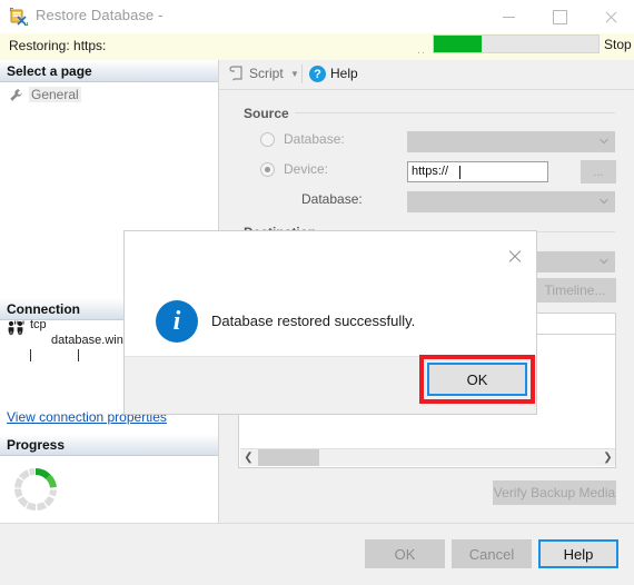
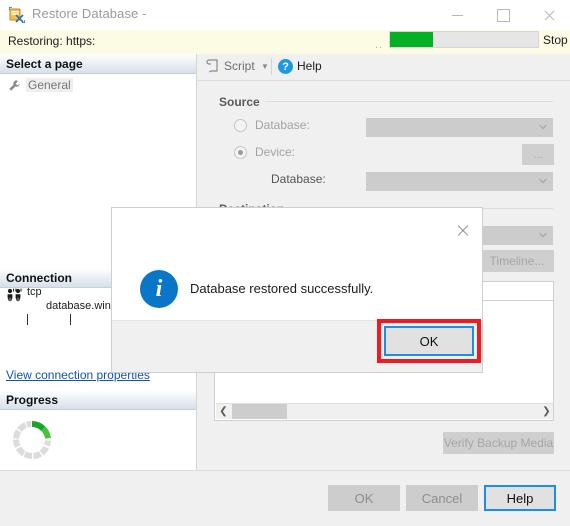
  Restore Database -
  Restoring: https:
  ..
  Stop
  Select a page
  General
  Connection
  tcp
  database.win
  View connection properties
  Progress
  Script
  ▼
  ?
  Help
  Source
  Database:
  Device:
- https://
  ...
  Database:
  Timeline...
  ❮
  ❯
  Verify Backup Media
  OK
  Cancel
  Help
  i
  Database restored successfully.
  OK
